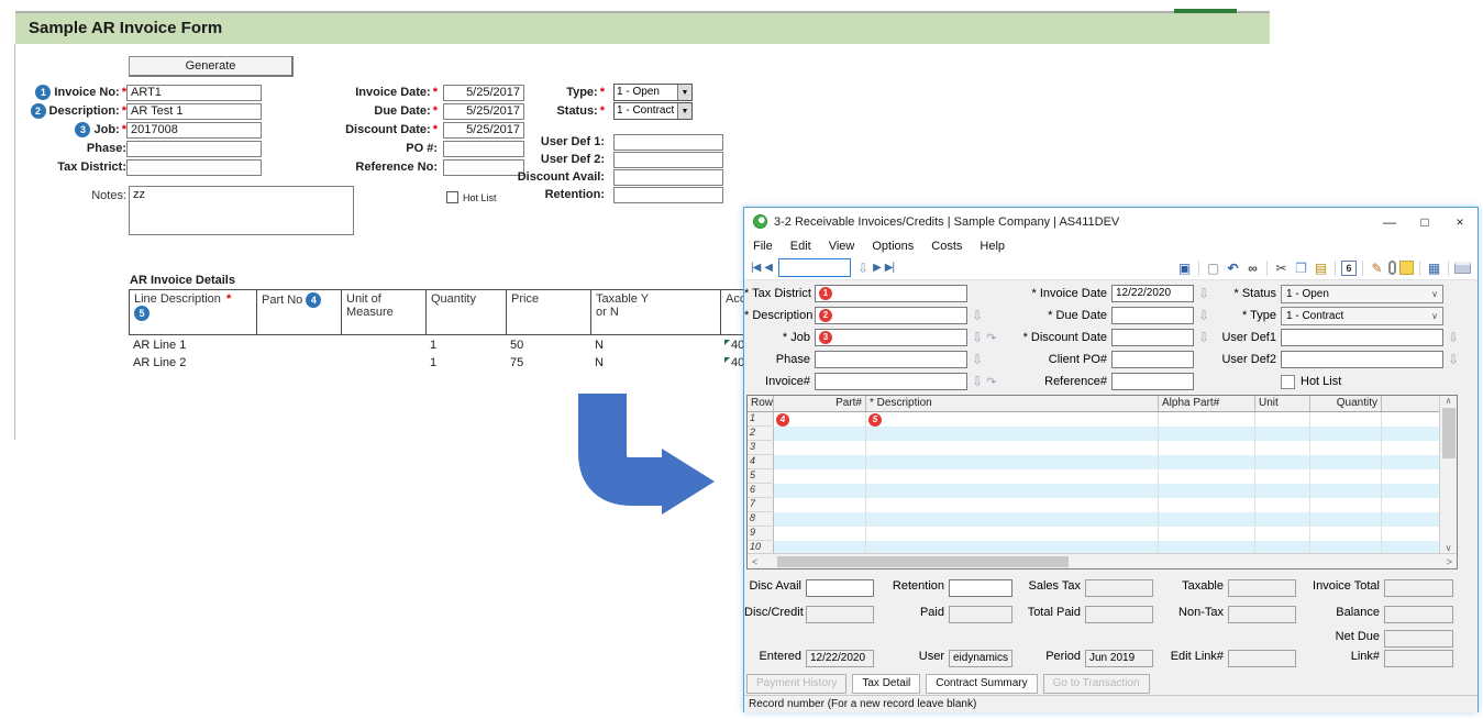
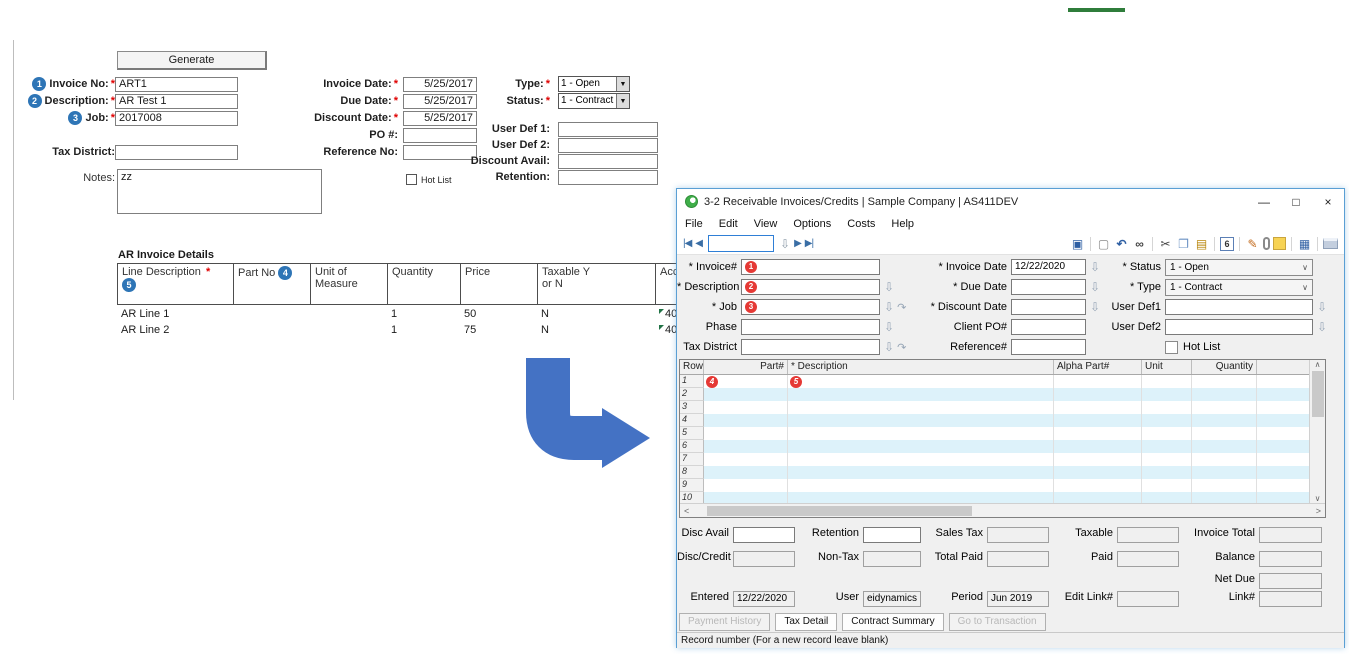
- Sample AR Invoice Form
  Generate
  1 Invoice No: *
  ART1
  2 Description: *
  AR Test 1
  3 Job: *
  2017008
- Phase:
  Tax District:
  Invoice Date: *
  5/25/2017
  Due Date: *
  5/25/2017
  Discount Date: *
  5/25/2017
  PO #:
  Reference No:
  Type: *
  1 - Open
  Status: *
  1 - Contract
  User Def 1:
  User Def 2:
  Discount Avail:
  Retention:
  Notes:
  zz
  Hot List
  AR Invoice Details
  Line Description * 5
  Part No 4
  Unit of Measure
  Quantity
  Price
  Taxable Y or N
  AR Line 1
  1
  50
  N
  40
  AR Line 2
  1
  75
  N
  40
  3-2 Receivable Invoices/Credits | Sample Company | AS411DEV
  —
  □
  ×
  File
  Edit
  View
  Options
  Costs
  Help
  |◀
  ◀
  ⇩
  ▶
  ▶|
  ▣
  ▢
  ↶
  ∞
  ✂
  ❐
  ▤
  6
  ✎
  ▦
- * Tax District
+ * Invoice#
  1
  * Description
  2
  ⇩
  * Job
  3
  ⇩
  ↷
  Phase
  ⇩
- Invoice#
+ Tax District
  ⇩
  ↷
  * Invoice Date
  12/22/2020
  ⇩
  * Due Date
  ⇩
  * Discount Date
  ⇩
  Client PO#
  Reference#
  * Status
  1 - Open
  ∨
  * Type
  1 - Contract
  ∨
  User Def1
  ⇩
  User Def2
  ⇩
  Hot List
  Row
  Part#
  * Description
  Alpha Part#
  Unit
  Quantity
  1
  4
  5
  2
  3
  4
  5
  6
  7
  8
  9
  10
  ∧
  ∨
  <
  >
  Disc Avail
  Retention
  Sales Tax
  Taxable
  Invoice Total
  Disc/Credit
- Paid
+ Non-Tax
  Total Paid
- Non-Tax
+ Paid
  Balance
  Net Due
  Entered
  12/22/2020
  User
  eidynamics
  Period
  Jun 2019
  Edit Link#
  Link#
  Payment History
  Tax Detail
  Contract Summary
  Go to Transaction
  Record number (For a new record leave blank)
